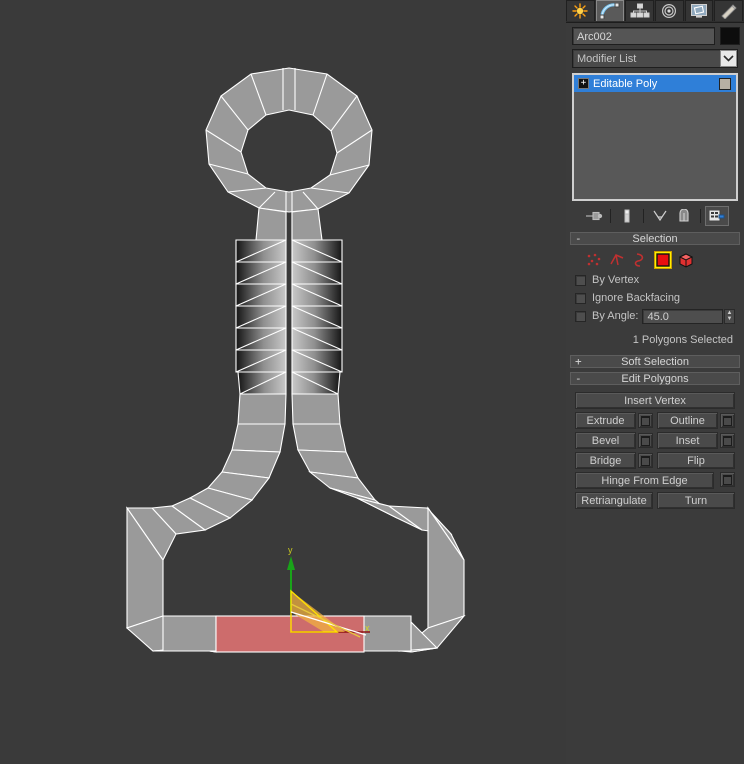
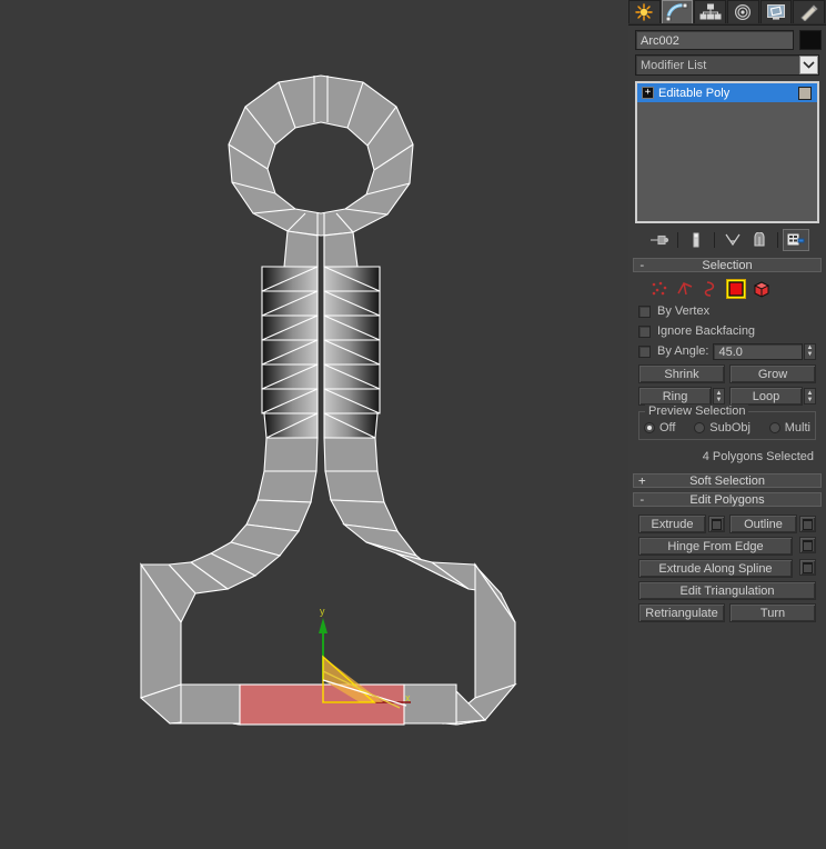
  y
  x
  Arc002
  Modifier List
  +
  Editable Poly
  -
  Selection
  By Vertex
  Ignore Backfacing
  By Angle:
  45.0
+ Shrink
+ Grow
+ Ring
+ Loop
+ Preview Selection
+ Off
+ SubObj
+ Multi
- 1 Polygons Selected
+ 4 Polygons Selected
  +
  Soft Selection
  -
  Edit Polygons
- Insert Vertex
  Extrude
  Outline
- Bevel
- Inset
- Bridge
- Flip
  Hinge From Edge
+ Extrude Along Spline
+ Edit Triangulation
  Retriangulate
  Turn
